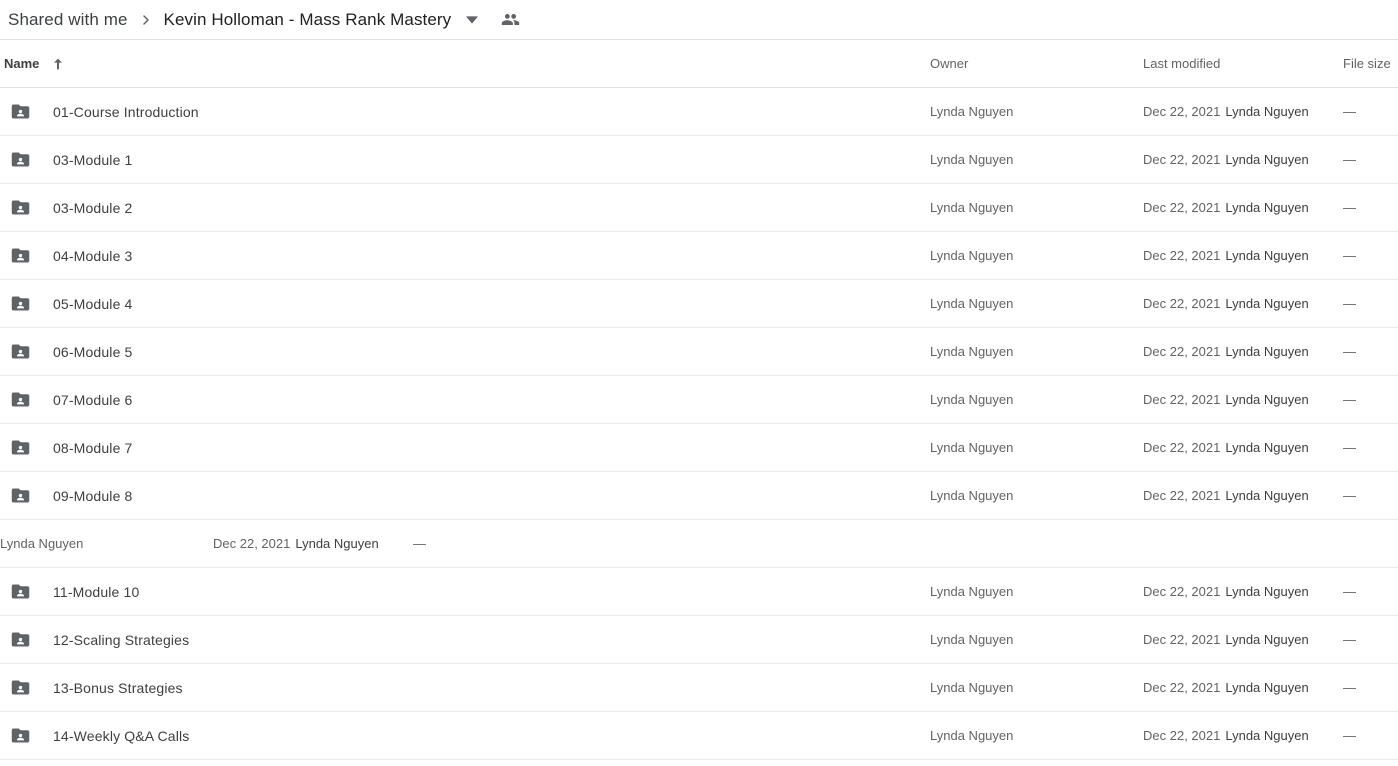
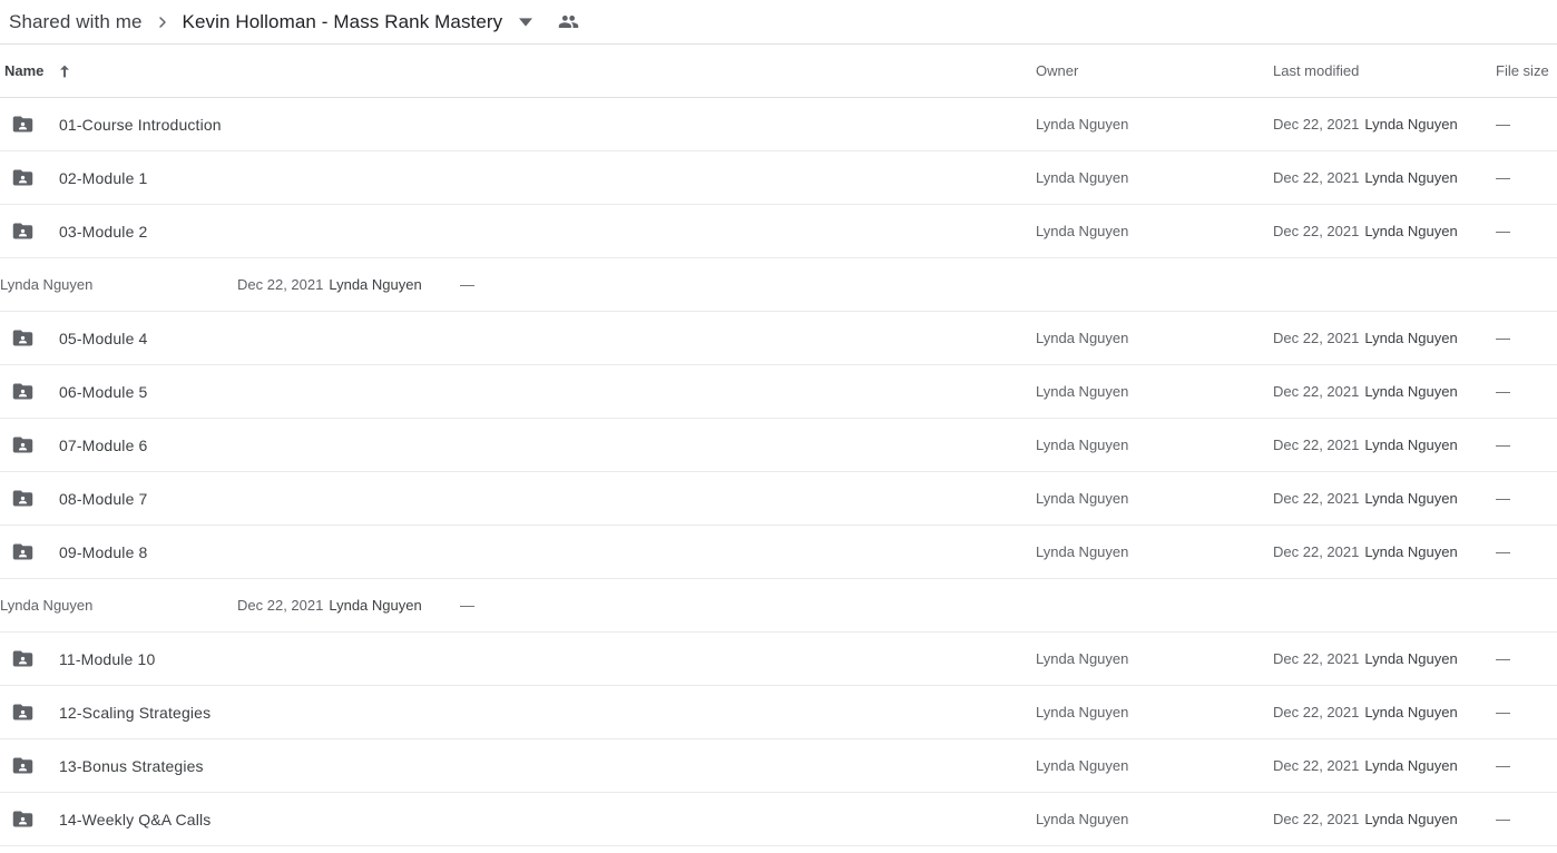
  Shared with me
  Kevin Holloman - Mass Rank Mastery
  Name
  Owner
  Last modified
  File size
  01-Course Introduction
  Lynda Nguyen
  Dec 22, 2021 Lynda Nguyen
  —
- 03-Module 1
+ 02-Module 1
  Lynda Nguyen
  Dec 22, 2021 Lynda Nguyen
  —
  03-Module 2
  Lynda Nguyen
  Dec 22, 2021 Lynda Nguyen
  —
- 04-Module 3
  Lynda Nguyen
  Dec 22, 2021 Lynda Nguyen
  —
  05-Module 4
  Lynda Nguyen
  Dec 22, 2021 Lynda Nguyen
  —
  06-Module 5
  Lynda Nguyen
  Dec 22, 2021 Lynda Nguyen
  —
  07-Module 6
  Lynda Nguyen
  Dec 22, 2021 Lynda Nguyen
  —
  08-Module 7
  Lynda Nguyen
  Dec 22, 2021 Lynda Nguyen
  —
  09-Module 8
  Lynda Nguyen
  Dec 22, 2021 Lynda Nguyen
  —
  Lynda Nguyen
  Dec 22, 2021 Lynda Nguyen
  —
  11-Module 10
  Lynda Nguyen
  Dec 22, 2021 Lynda Nguyen
  —
  12-Scaling Strategies
  Lynda Nguyen
  Dec 22, 2021 Lynda Nguyen
  —
  13-Bonus Strategies
  Lynda Nguyen
  Dec 22, 2021 Lynda Nguyen
  —
  14-Weekly Q&A Calls
  Lynda Nguyen
  Dec 22, 2021 Lynda Nguyen
  —
